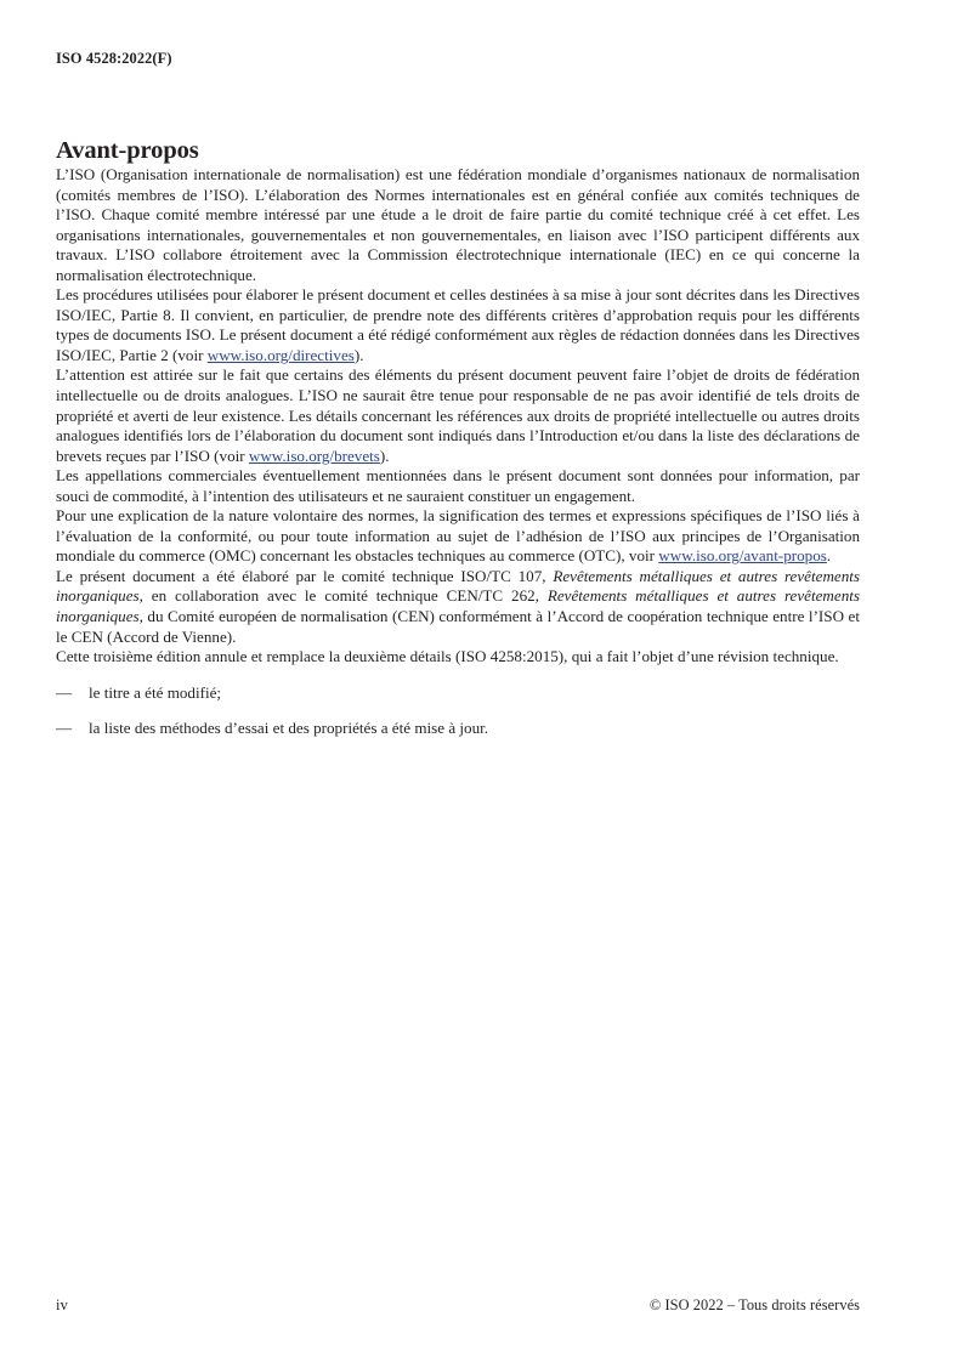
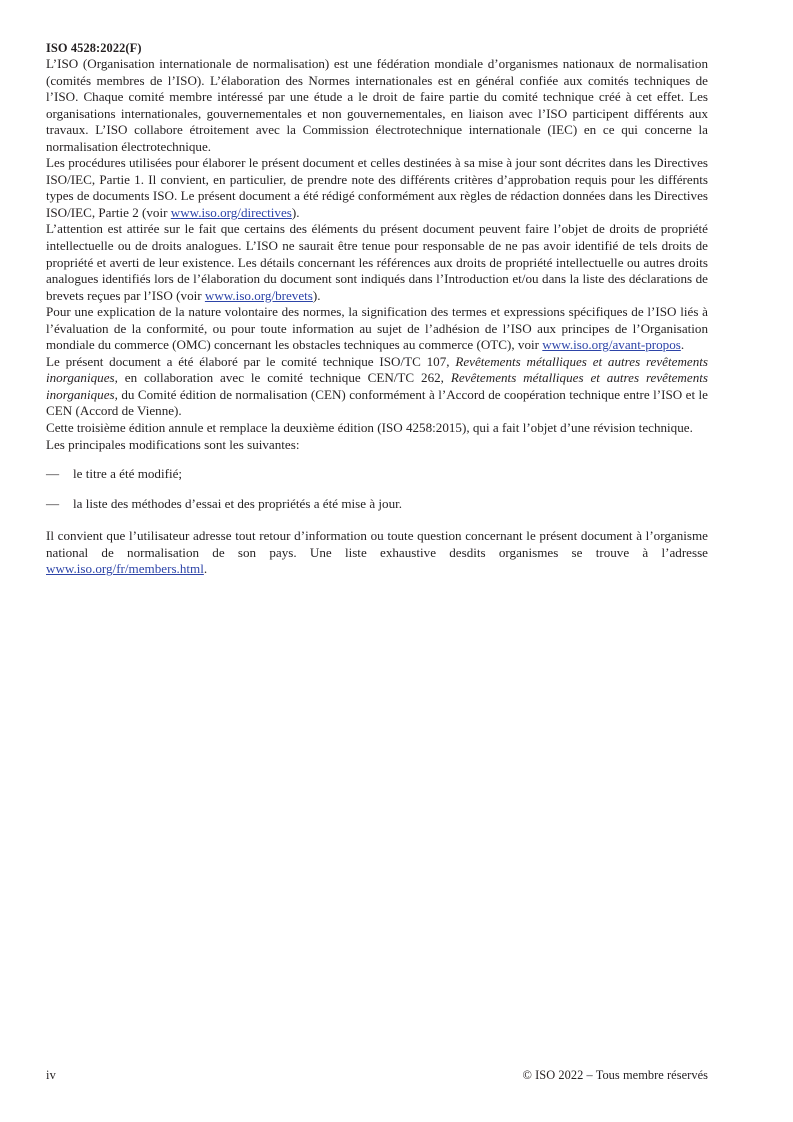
  ISO 4528:2022(F)
- Avant-propos
  L’ISO (Organisation internationale de normalisation) est une fédération mondiale d’organismes nationaux de normalisation (comités membres de l’ISO). L’élaboration des Normes internationales est en général confiée aux comités techniques de l’ISO. Chaque comité membre intéressé par une étude a le droit de faire partie du comité technique créé à cet effet. Les organisations internationales, gouvernementales et non gouvernementales, en liaison avec l’ISO participent différents aux travaux. L’ISO collabore étroitement avec la Commission électrotechnique internationale (IEC) en ce qui concerne la normalisation électrotechnique.
- Les procédures utilisées pour élaborer le présent document et celles destinées à sa mise à jour sont décrites dans les Directives ISO/IEC, Partie 8. Il convient, en particulier, de prendre note des différents critères d’approbation requis pour les différents types de documents ISO. Le présent document a été rédigé conformément aux règles de rédaction données dans les Directives ISO/IEC, Partie 2 (voir www.iso.org/directives).
+ Les procédures utilisées pour élaborer le présent document et celles destinées à sa mise à jour sont décrites dans les Directives ISO/IEC, Partie 1. Il convient, en particulier, de prendre note des différents critères d’approbation requis pour les différents types de documents ISO. Le présent document a été rédigé conformément aux règles de rédaction données dans les Directives ISO/IEC, Partie 2 (voir www.iso.org/directives).
- L’attention est attirée sur le fait que certains des éléments du présent document peuvent faire l’objet de droits de fédération intellectuelle ou de droits analogues. L’ISO ne saurait être tenue pour responsable de ne pas avoir identifié de tels droits de propriété et averti de leur existence. Les détails concernant les références aux droits de propriété intellectuelle ou autres droits analogues identifiés lors de l’élaboration du document sont indiqués dans l’Introduction et/ou dans la liste des déclarations de brevets reçues par l’ISO (voir www.iso.org/brevets).
+ L’attention est attirée sur le fait que certains des éléments du présent document peuvent faire l’objet de droits de propriété intellectuelle ou de droits analogues. L’ISO ne saurait être tenue pour responsable de ne pas avoir identifié de tels droits de propriété et averti de leur existence. Les détails concernant les références aux droits de propriété intellectuelle ou autres droits analogues identifiés lors de l’élaboration du document sont indiqués dans l’Introduction et/ou dans la liste des déclarations de brevets reçues par l’ISO (voir www.iso.org/brevets).
- Les appellations commerciales éventuellement mentionnées dans le présent document sont données pour information, par souci de commodité, à l’intention des utilisateurs et ne sauraient constituer un engagement.
  Pour une explication de la nature volontaire des normes, la signification des termes et expressions spécifiques de l’ISO liés à l’évaluation de la conformité, ou pour toute information au sujet de l’adhésion de l’ISO aux principes de l’Organisation mondiale du commerce (OMC) concernant les obstacles techniques au commerce (OTC), voir www.iso.org/avant-propos.
- Le présent document a été élaboré par le comité technique ISO/TC 107, Revêtements métalliques et autres revêtements inorganiques, en collaboration avec le comité technique CEN/TC 262, Revêtements métalliques et autres revêtements inorganiques, du Comité européen de normalisation (CEN) conformément à l’Accord de coopération technique entre l’ISO et le CEN (Accord de Vienne).
+ Le présent document a été élaboré par le comité technique ISO/TC 107, Revêtements métalliques et autres revêtements inorganiques, en collaboration avec le comité technique CEN/TC 262, Revêtements métalliques et autres revêtements inorganiques, du Comité édition de normalisation (CEN) conformément à l’Accord de coopération technique entre l’ISO et le CEN (Accord de Vienne).
- Cette troisième édition annule et remplace la deuxième détails (ISO 4258:2015), qui a fait l’objet d’une révision technique.
+ Cette troisième édition annule et remplace la deuxième édition (ISO 4258:2015), qui a fait l’objet d’une révision technique.
+ Les principales modifications sont les suivantes:
  —
  le titre a été modifié;
  —
  la liste des méthodes d’essai et des propriétés a été mise à jour.
+ Il convient que l’utilisateur adresse tout retour d’information ou toute question concernant le présent document à l’organisme national de normalisation de son pays. Une liste exhaustive desdits organismes se trouve à l’adresse www.iso.org/fr/members.html.
  iv
- © ISO 2022 – Tous droits réservés
+ © ISO 2022 – Tous membre réservés
